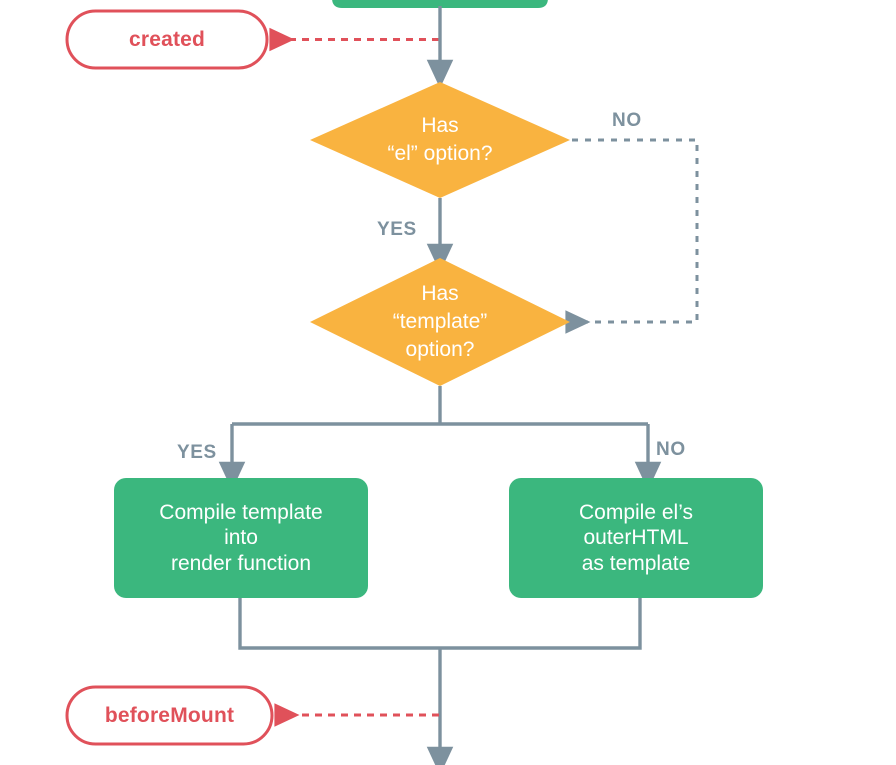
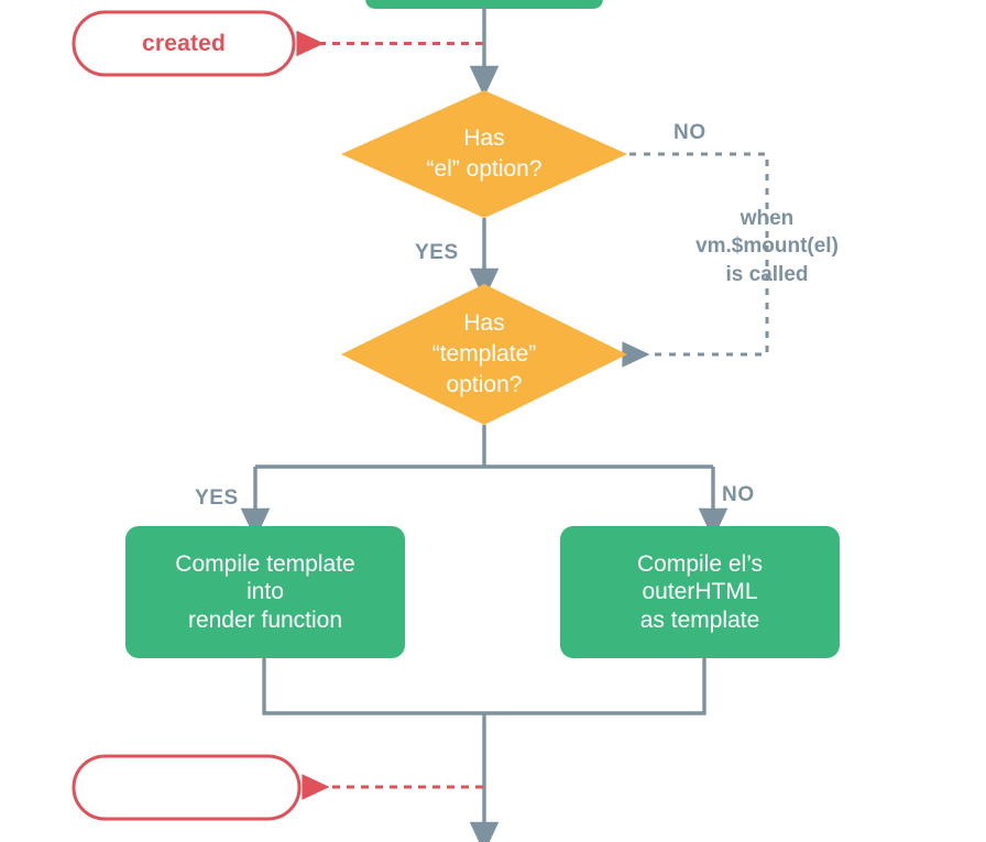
  created
  Has
  “el” option?
  Has
  “template”
  option?
  Compile template
  into
  render function
  Compile el’s
  outerHTML
  as template
- beforeMount
  NO
  YES
  YES
  NO
+ when
+ vm.$mount(el)
+ is called
